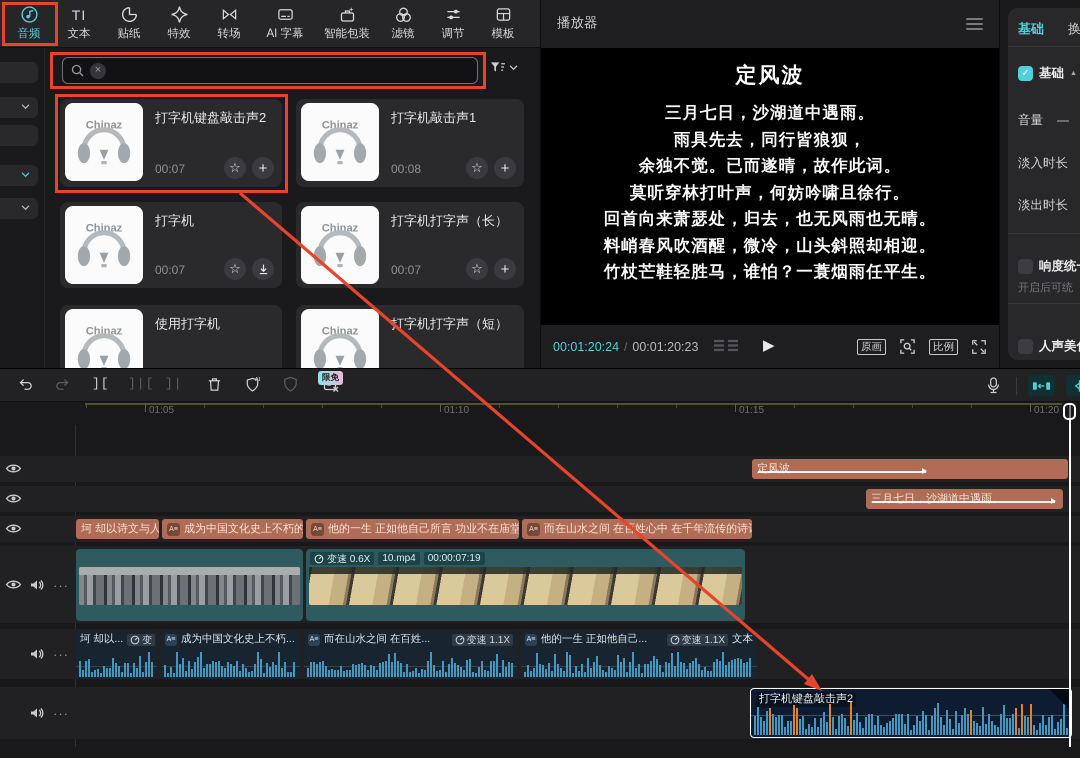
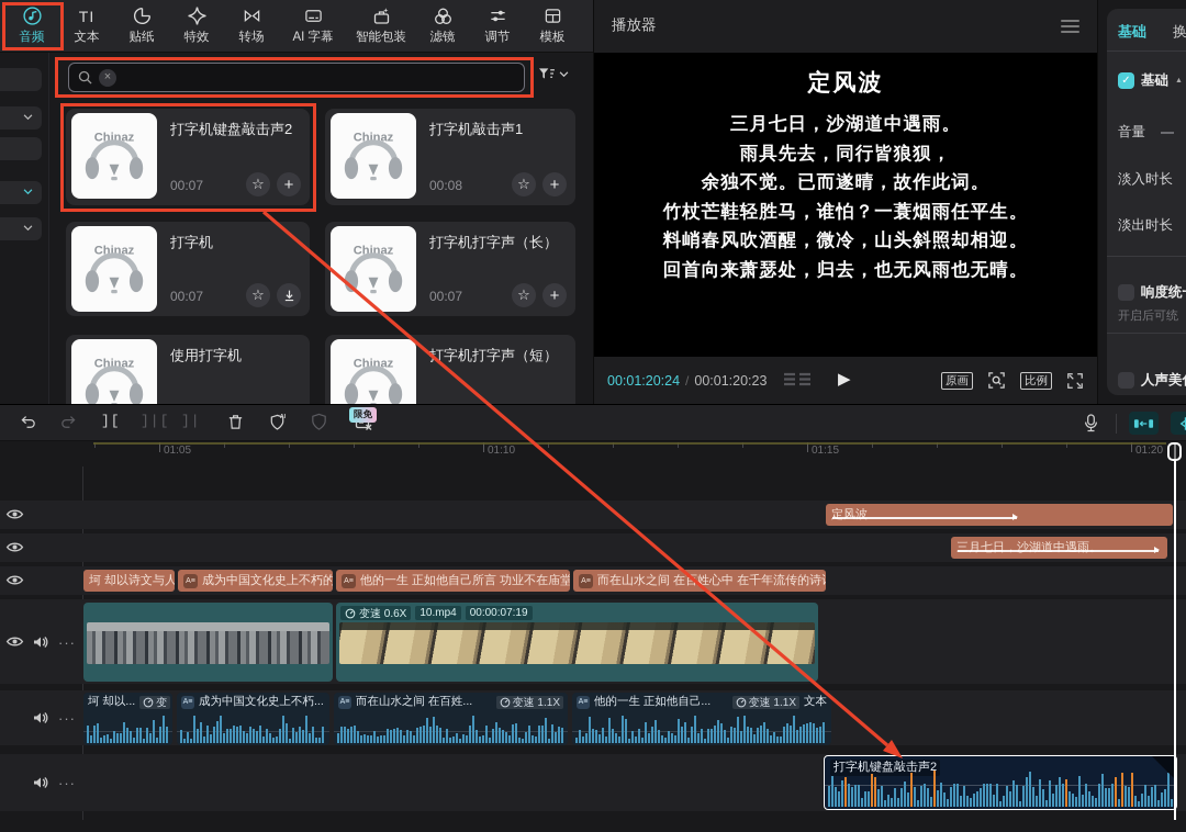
  音频
  TI
  文本
  贴纸
  特效
  转场
  AI 字幕
  智能包装
  滤镜
  调节
  模板
  ×
  Chinaz
  打字机键盘敲击声2
  00:07
  ☆
  +
  Chinaz
  打字机敲击声1
  00:08
  ☆
  +
  Chinaz
  打字机
  00:07
  ☆
  Chinaz
  打字机打字声（长）
  00:07
  ☆
  +
  Chinaz
  使用打字机
  Chinaz
  打字机打字声（短）
  播放器
  定风波
  三月七日，沙湖道中遇雨。
  雨具先去，同行皆狼狈，
  余独不觉。已而遂晴，故作此词。
- 莫听穿林打叶声，何妨吟啸且徐行。
- 回首向来萧瑟处，归去，也无风雨也无晴。
+ 竹杖芒鞋轻胜马，谁怕？一蓑烟雨任平生。
  料峭春风吹酒醒，微冷，山头斜照却相迎。
- 竹杖芒鞋轻胜马，谁怕？一蓑烟雨任平生。
+ 回首向来萧瑟处，归去，也无风雨也无晴。
  00:01:20:24
  /
  00:01:20:23
  ▶
  原画
  比例
  基础
  换
  ✓
  基础
  音量
  淡入时长
  淡出时长
  响度统
  开启后可统
  人声美
  ][
  ]|[
  ]|
  限免
  01:05
  01:10
  01:15
  01:20
  ···
  ···
  ···
  定风波
  三月七日，沙湖道中遇雨。
  坷 却以诗文与人
  成为中国文化史上不朽的
  他的一生 正如他自己所言 功业不在庙堂
  而在山水之间 在百姓心中 在千年流传的诗
  变速 0.6X
  10.mp4
  00:00:07:19
  坷 却以...
  变
  成为中国文化史上不朽...
  而在山水之间 在百姓...
  变速 1.1X
  他的一生 正如他自己...
  变速 1.1X
  文本
  打字机键盘敲击声2
